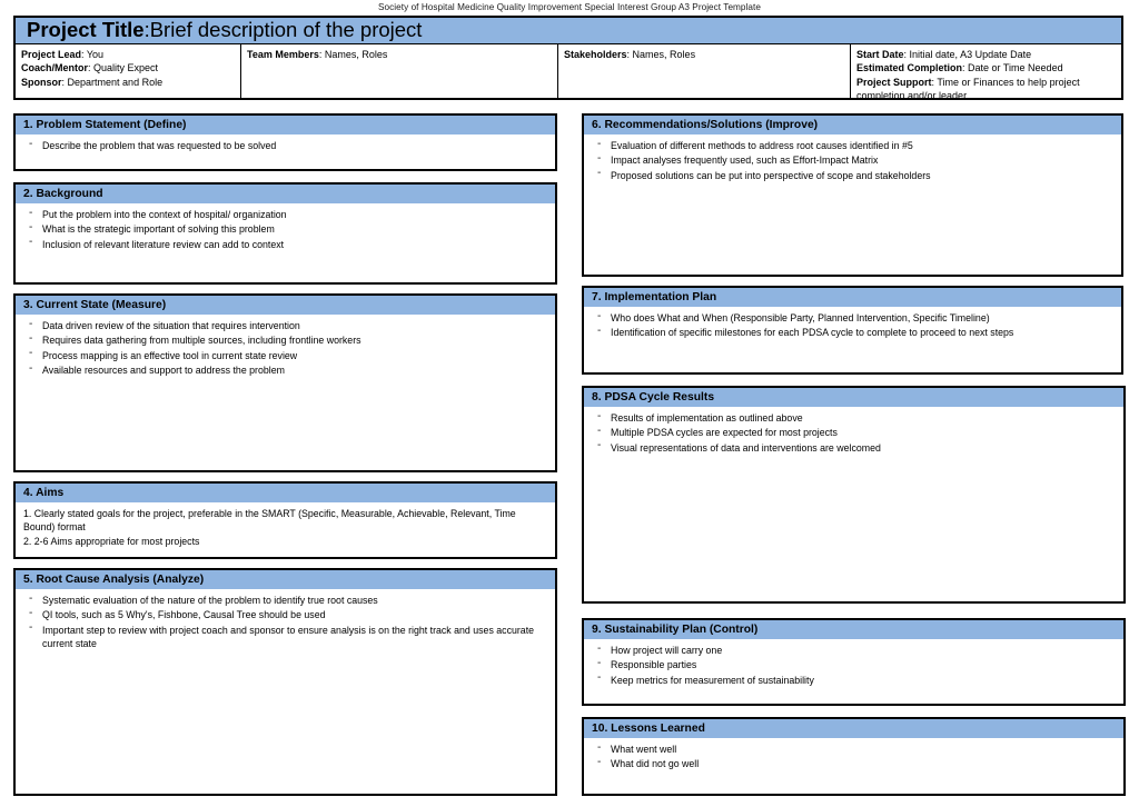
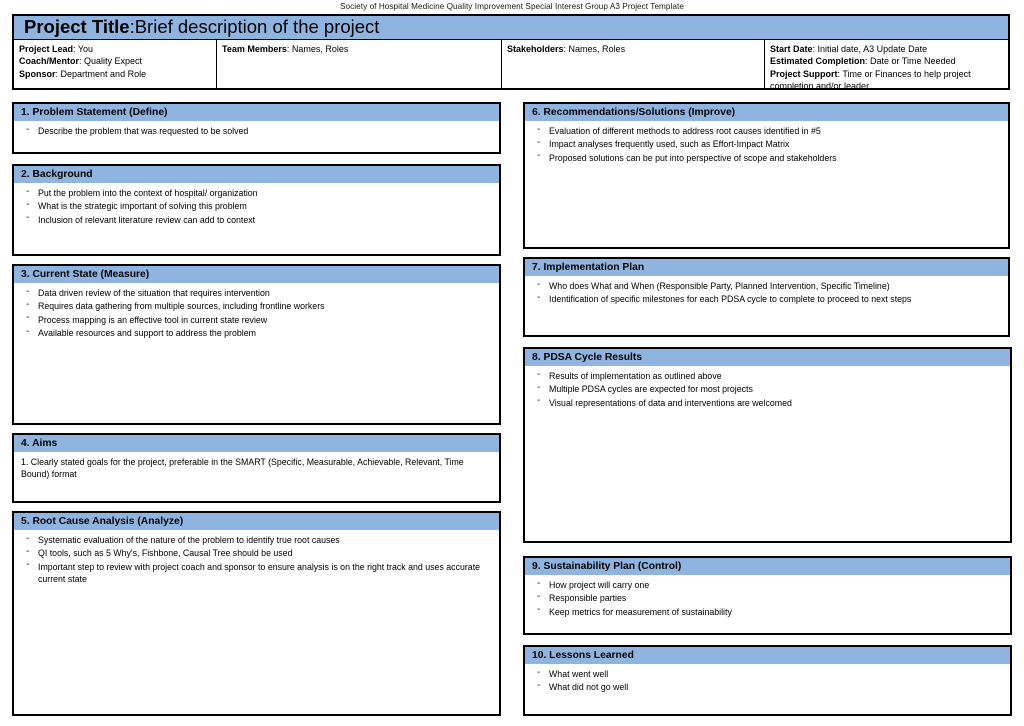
  Society of Hospital Medicine Quality Improvement Special Interest Group A3 Project Template
  Project Title
  :
  Brief description of the project
  Project Lead: You
  Coach/Mentor: Quality Expect
  Sponsor: Department and Role
  Team Members: Names, Roles
  Stakeholders: Names, Roles
  Start Date: Initial date, A3 Update Date
  Estimated Completion: Date or Time Needed
  Project Support: Time or Finances to help project completion and/or leader
  1. Problem Statement (Define)
  Describe the problem that was requested to be solved
  2. Background
  Put the problem into the context of hospital/ organization
  What is the strategic important of solving this problem
  Inclusion of relevant literature review can add to context
  3. Current State (Measure)
  Data driven review of the situation that requires intervention
  Requires data gathering from multiple sources, including frontline workers
  Process mapping is an effective tool in current state review
  Available resources and support to address the problem
  4. Aims
  1. Clearly stated goals for the project, preferable in the SMART (Specific, Measurable, Achievable, Relevant, Time Bound) format
- 2. 2-6 Aims appropriate for most projects
  5. Root Cause Analysis (Analyze)
  Systematic evaluation of the nature of the problem to identify true root causes
  QI tools, such as 5 Why's, Fishbone, Causal Tree should be used
  Important step to review with project coach and sponsor to ensure analysis is on the right track and uses accurate current state
  6. Recommendations/Solutions (Improve)
  Evaluation of different methods to address root causes identified in #5
  Impact analyses frequently used, such as Effort-Impact Matrix
  Proposed solutions can be put into perspective of scope and stakeholders
  7. Implementation Plan
  Who does What and When (Responsible Party, Planned Intervention, Specific Timeline)
  Identification of specific milestones for each PDSA cycle to complete to proceed to next steps
  8. PDSA Cycle Results
  Results of implementation as outlined above
  Multiple PDSA cycles are expected for most projects
  Visual representations of data and interventions are welcomed
  9. Sustainability Plan (Control)
  How project will carry one
  Responsible parties
  Keep metrics for measurement of sustainability
  10. Lessons Learned
  What went well
  What did not go well
